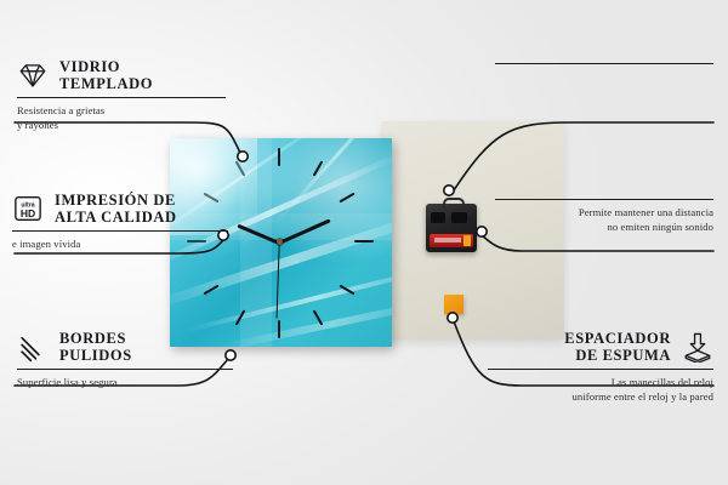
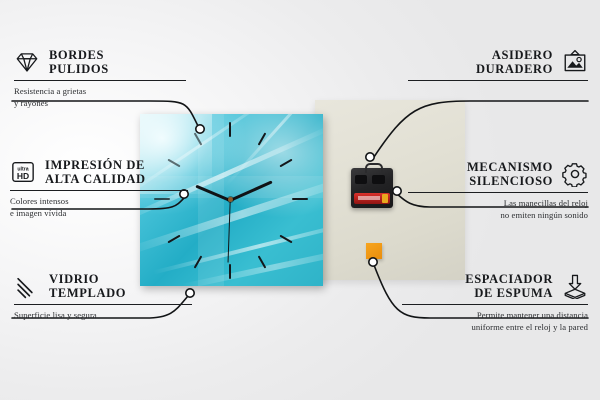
- VIDRIO
+ BORDES
- TEMPLADO
+ PULIDOS
  Resistencia a grietas
  y rayones
  HD
  IMPRESIÓN DE
  ALTA CALIDAD
+ Colores intensos
  e imagen vívida
- BORDES
+ VIDRIO
- PULIDOS
+ TEMPLADO
  Superficie lisa y segura
+ ASIDERO
+ DURADERO
+ MECANISMO
+ SILENCIOSO
- Permite mantener una distancia
+ Las manecillas del reloj
  no emiten ningún sonido
  ESPACIADOR
  DE ESPUMA
- Las manecillas del reloj
+ Permite mantener una distancia
  uniforme entre el reloj y la pared
